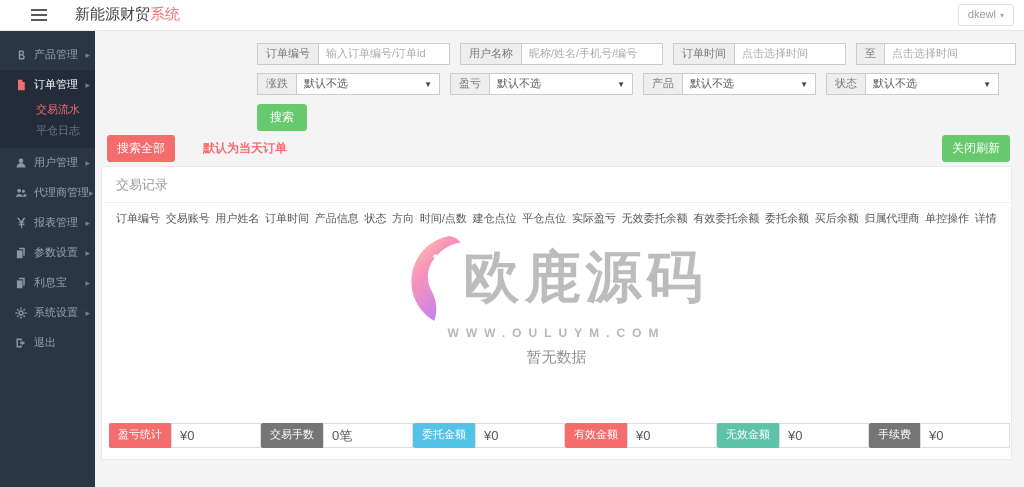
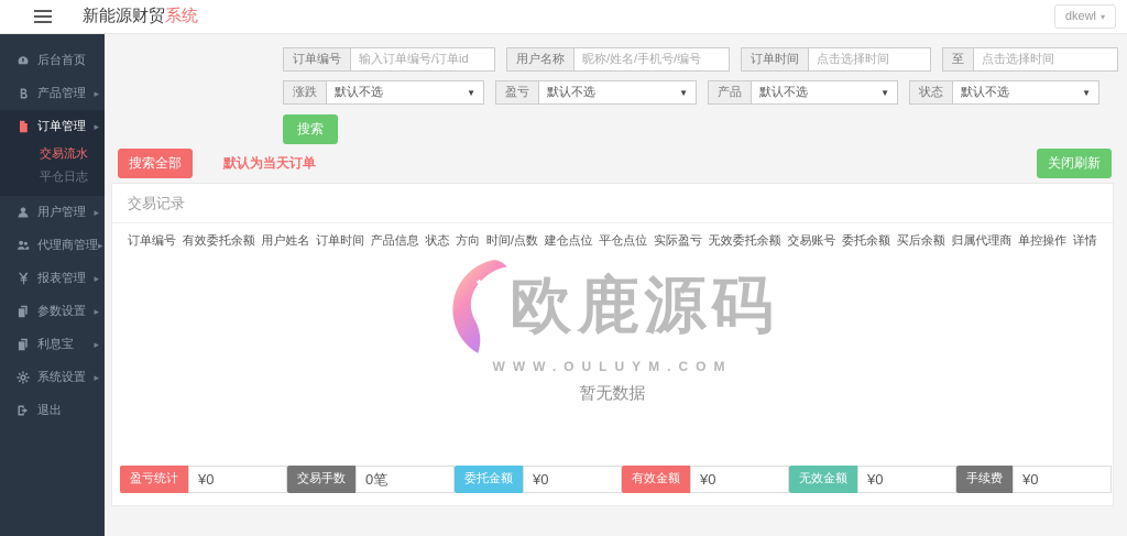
  新能源财贸系统
  dkewl ▾
+ 后台首页
  产品管理
  ▸
  订单管理
  ▸
  交易流水
  平仓日志
  用户管理
  ▸
  代理商管理
  ▸
  报表管理
  ▸
  参数设置
  ▸
  利息宝
  ▸
  系统设置
  ▸
  退出
  订单编号
  输入订单编号/订单id
  用户名称
  昵称/姓名/手机号/编号
  订单时间
  点击选择时间
  至
  点击选择时间
  涨跌
  默认不选
  ▼
  盈亏
  默认不选
  ▼
  产品
  默认不选
  ▼
  状态
  默认不选
  ▼
  搜索
  搜索全部
  默认为当天订单
  关闭刷新
  交易记录
  订单编号
- 交易账号
+ 有效委托余额
  用户姓名
  订单时间
  产品信息
  状态
  方向
  时间/点数
  建仓点位
  平仓点位
  实际盈亏
  无效委托余额
- 有效委托余额
+ 交易账号
  委托余额
  买后余额
  归属代理商
  单控操作
  详情
  欧鹿源码
  WWW.OULUYM.COM
  暂无数据
  盈亏统计
  ¥0
  交易手数
  0笔
  委托金额
  ¥0
  有效金额
  ¥0
  无效金额
  ¥0
  手续费
  ¥0
